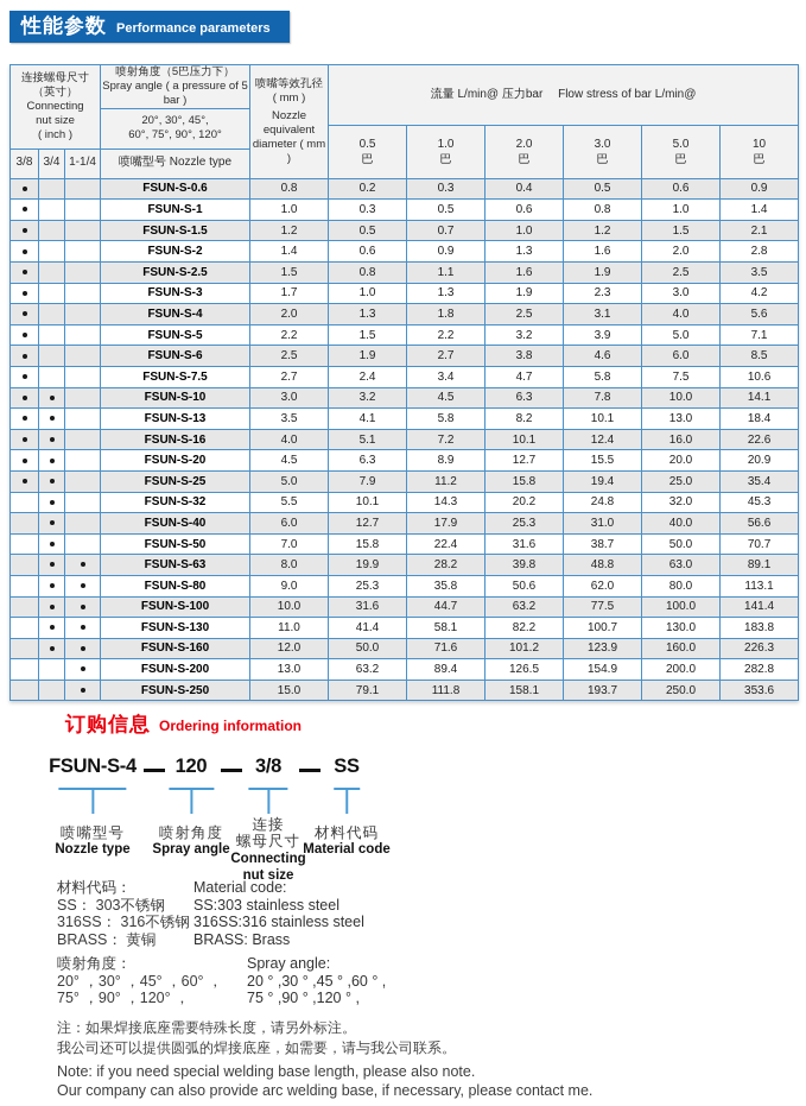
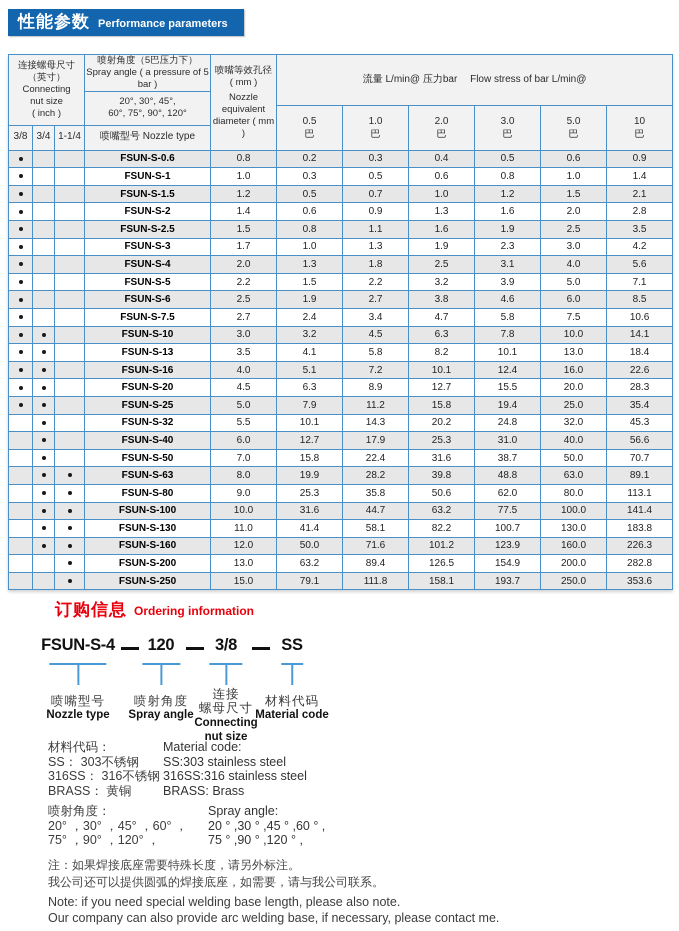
  性能参数
  Performance parameters
  连接螺母尺寸 （英寸） Connecting nut size ( inch )	喷射角度（5巴压力下） Spray angle ( a pressure of 5 bar )	喷嘴等效孔径 ( mm ) Nozzle equivalent diameter ( mm )	流量 L/min@ 压力bar Flow stress of bar L/min@
  20°, 30°, 45°, 60°, 75°, 90°, 120°
  0.5巴	1.0巴	2.0巴	3.0巴	5.0巴	10巴
  3/8	3/4	1-1/4	喷嘴型号 Nozzle type
  			FSUN-S-0.6	0.8	0.2	0.3	0.4	0.5	0.6	0.9
  			FSUN-S-1	1.0	0.3	0.5	0.6	0.8	1.0	1.4
  			FSUN-S-1.5	1.2	0.5	0.7	1.0	1.2	1.5	2.1
  			FSUN-S-2	1.4	0.6	0.9	1.3	1.6	2.0	2.8
  			FSUN-S-2.5	1.5	0.8	1.1	1.6	1.9	2.5	3.5
  			FSUN-S-3	1.7	1.0	1.3	1.9	2.3	3.0	4.2
  			FSUN-S-4	2.0	1.3	1.8	2.5	3.1	4.0	5.6
  			FSUN-S-5	2.2	1.5	2.2	3.2	3.9	5.0	7.1
  			FSUN-S-6	2.5	1.9	2.7	3.8	4.6	6.0	8.5
  			FSUN-S-7.5	2.7	2.4	3.4	4.7	5.8	7.5	10.6
  			FSUN-S-10	3.0	3.2	4.5	6.3	7.8	10.0	14.1
  			FSUN-S-13	3.5	4.1	5.8	8.2	10.1	13.0	18.4
  			FSUN-S-16	4.0	5.1	7.2	10.1	12.4	16.0	22.6
- 			FSUN-S-20	4.5	6.3	8.9	12.7	15.5	20.0	20.9
+ 			FSUN-S-20	4.5	6.3	8.9	12.7	15.5	20.0	28.3
  			FSUN-S-25	5.0	7.9	11.2	15.8	19.4	25.0	35.4
  			FSUN-S-32	5.5	10.1	14.3	20.2	24.8	32.0	45.3
  			FSUN-S-40	6.0	12.7	17.9	25.3	31.0	40.0	56.6
  			FSUN-S-50	7.0	15.8	22.4	31.6	38.7	50.0	70.7
  			FSUN-S-63	8.0	19.9	28.2	39.8	48.8	63.0	89.1
  			FSUN-S-80	9.0	25.3	35.8	50.6	62.0	80.0	113.1
  			FSUN-S-100	10.0	31.6	44.7	63.2	77.5	100.0	141.4
  			FSUN-S-130	11.0	41.4	58.1	82.2	100.7	130.0	183.8
  			FSUN-S-160	12.0	50.0	71.6	101.2	123.9	160.0	226.3
  			FSUN-S-200	13.0	63.2	89.4	126.5	154.9	200.0	282.8
  			FSUN-S-250	15.0	79.1	111.8	158.1	193.7	250.0	353.6
  订购信息
  Ordering information
  FSUN-S-4
  120
  3/8
  SS
  喷嘴型号
  Nozzle type
  喷射角度
  Spray angle
  连接
  螺母尺寸
  Connecting
  nut size
  材料代码
  Material code
  材料代码：
  SS： 303不锈钢
  316SS： 316不锈钢
  BRASS： 黄铜
  Material code:
  SS:303 stainless steel
  316SS:316 stainless steel
  BRASS: Brass
  喷射角度：
  20° ，30° ，45° ，60° ，
  75° ，90° ，120° ，
  Spray angle:
  20 ° ,30 ° ,45 ° ,60 ° ,
  75 ° ,90 ° ,120 ° ,
  注：如果焊接底座需要特殊长度，请另外标注。
  我公司还可以提供圆弧的焊接底座，如需要，请与我公司联系。
  Note: if you need special welding base length, please also note.
  Our company can also provide arc welding base, if necessary, please contact me.
